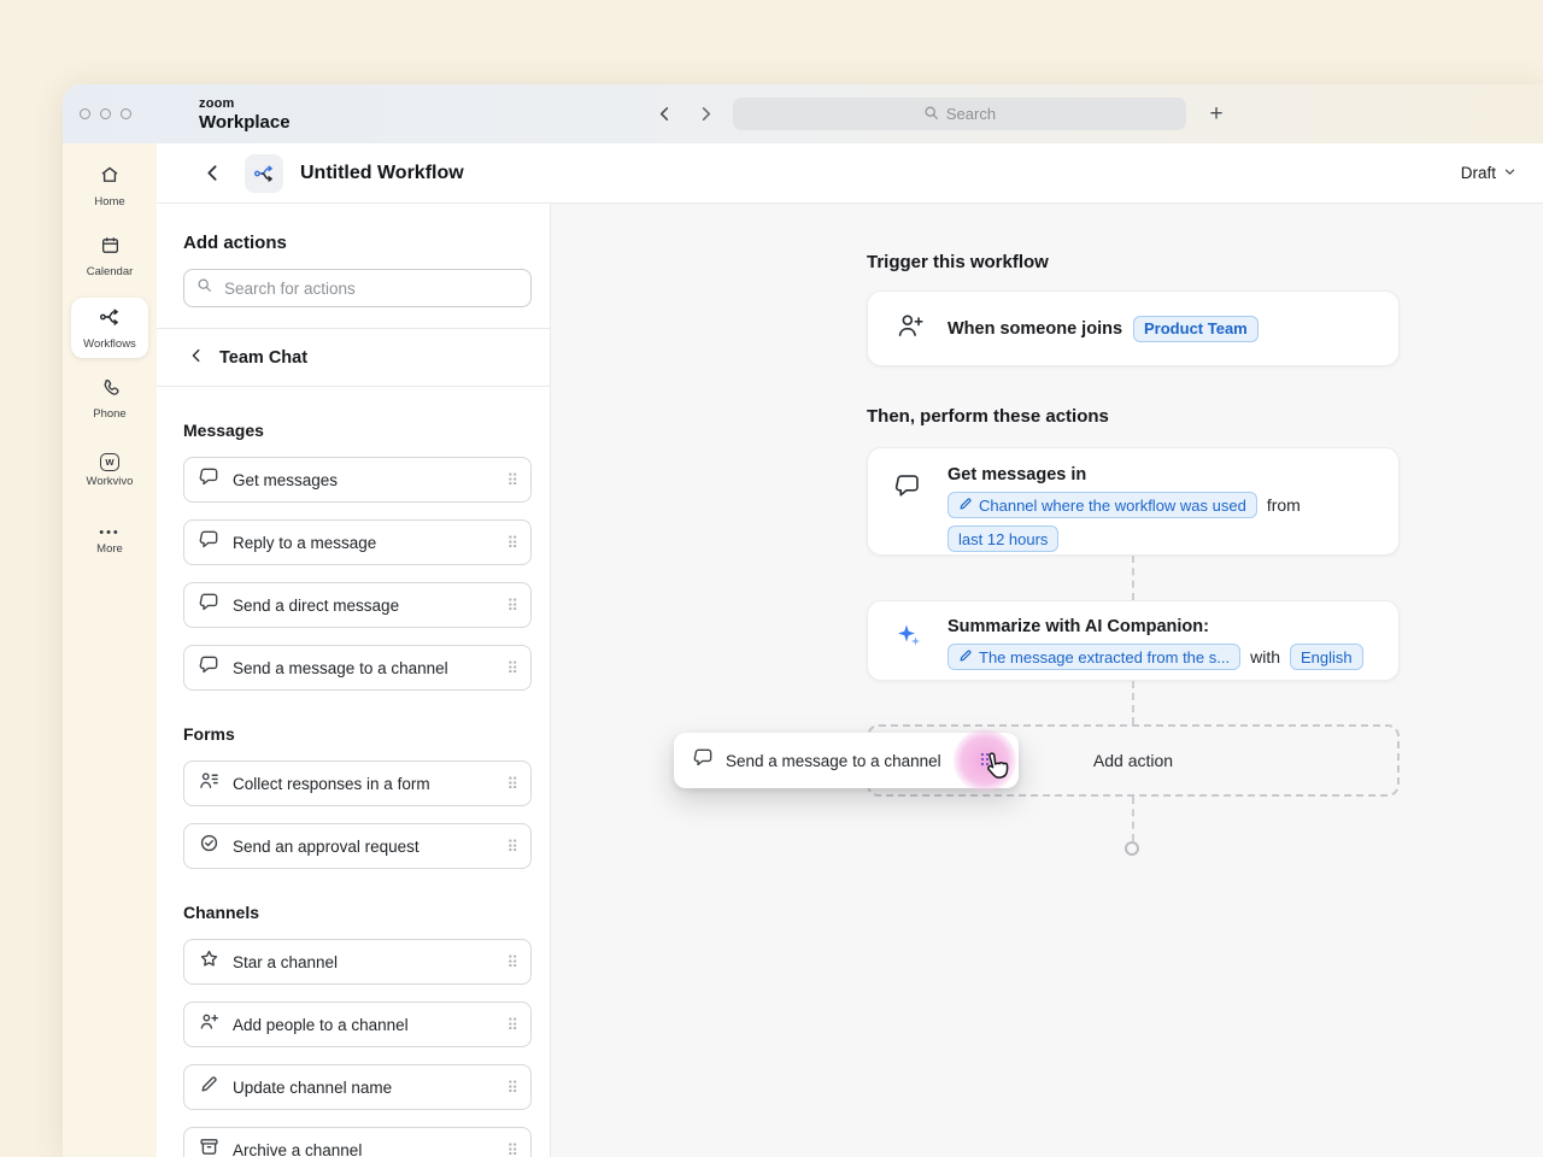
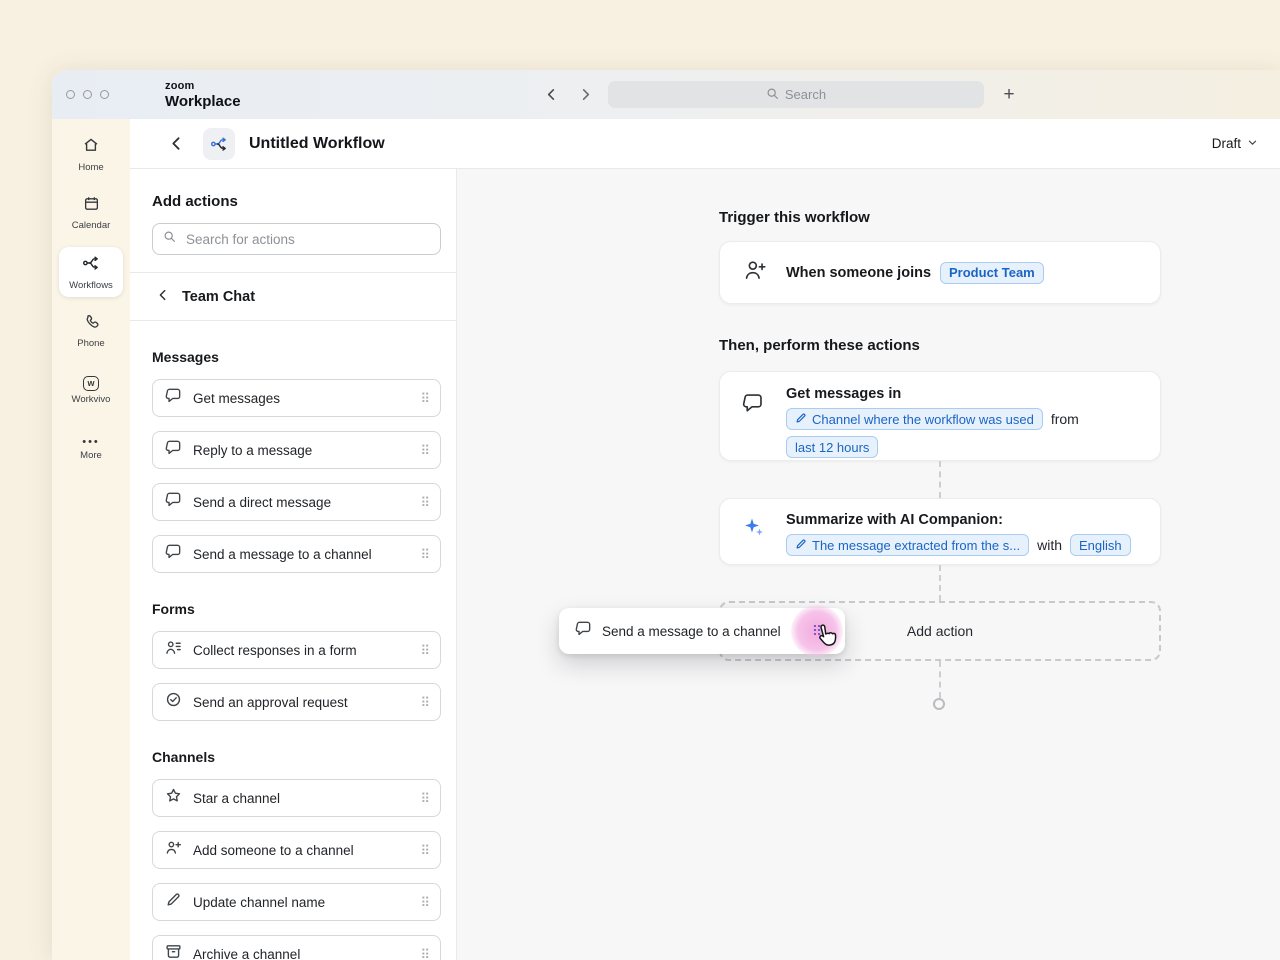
  zoom
  Workplace
  Search
  +
  Home
  Calendar
  Workflows
  Phone
  w
  Workvivo
  •••
  More
  Untitled Workflow
  Draft
  Add actions
  Search for actions
  Team Chat
  Messages
  Get messages
  ⠿
  Reply to a message
  ⠿
  Send a direct message
  ⠿
  Send a message to a channel
  ⠿
  Forms
  Collect responses in a form
  ⠿
  Send an approval request
  ⠿
  Channels
  Star a channel
  ⠿
- Add people to a channel
+ Add someone to a channel
  ⠿
  Update channel name
  ⠿
  Archive a channel
  ⠿
  Trigger this workflow
  When someone joins
  Product Team
  Then, perform these actions
  Get messages in
  Channel where the workflow was used
  from
  last 12 hours
  Summarize with AI Companion:
  The message extracted from the s...
  with
  English
  Add action
  Send a message to a channel
  ⠿
